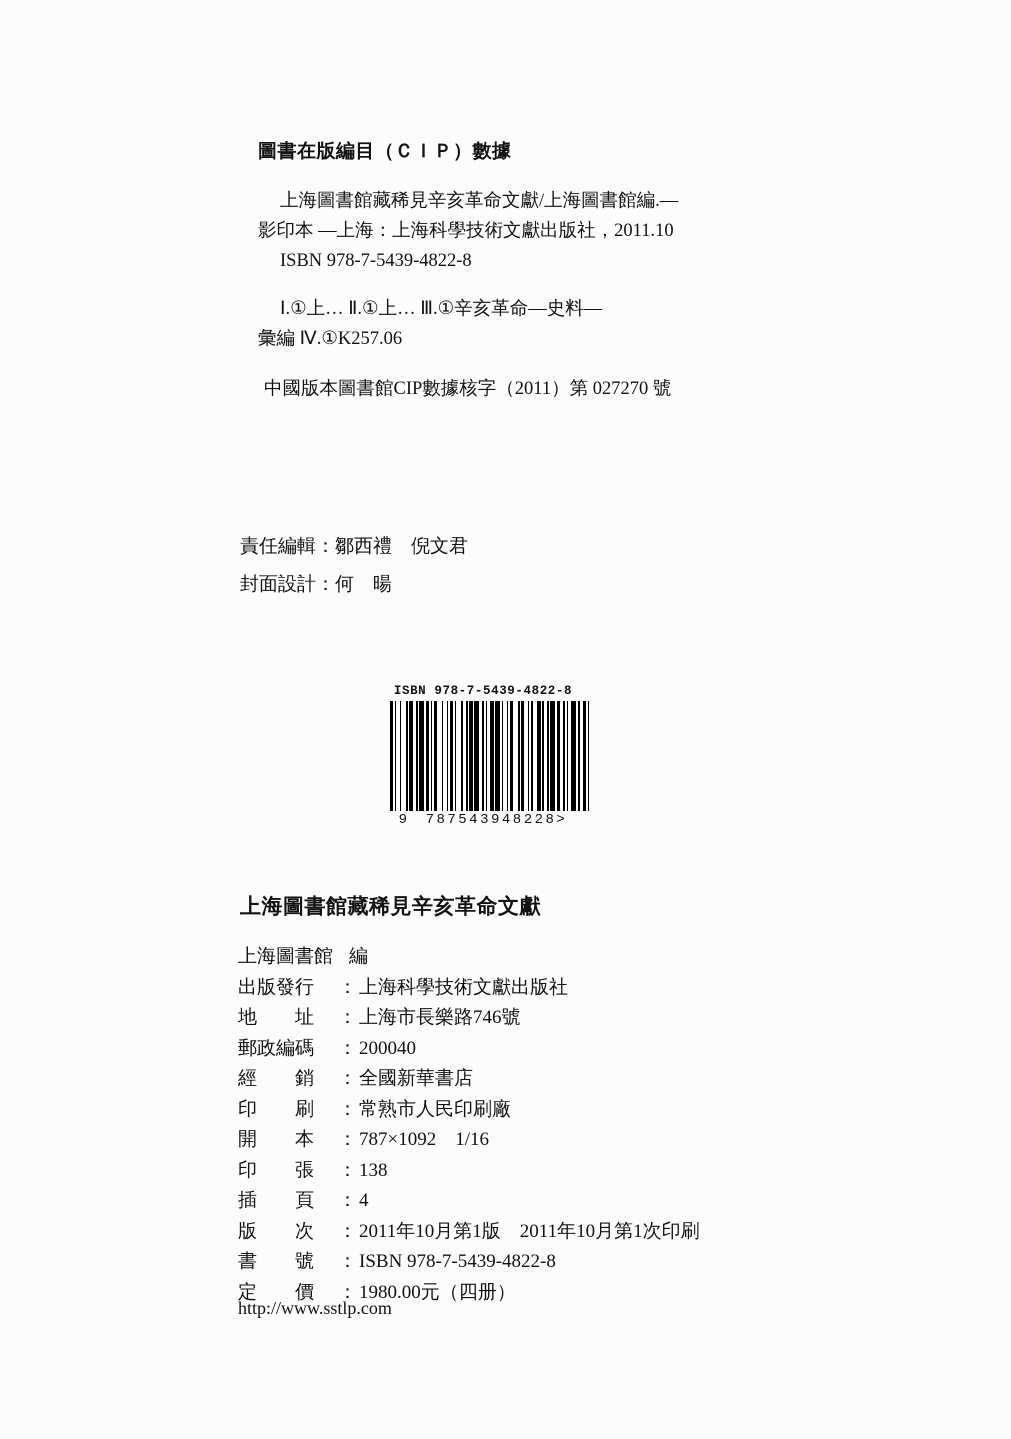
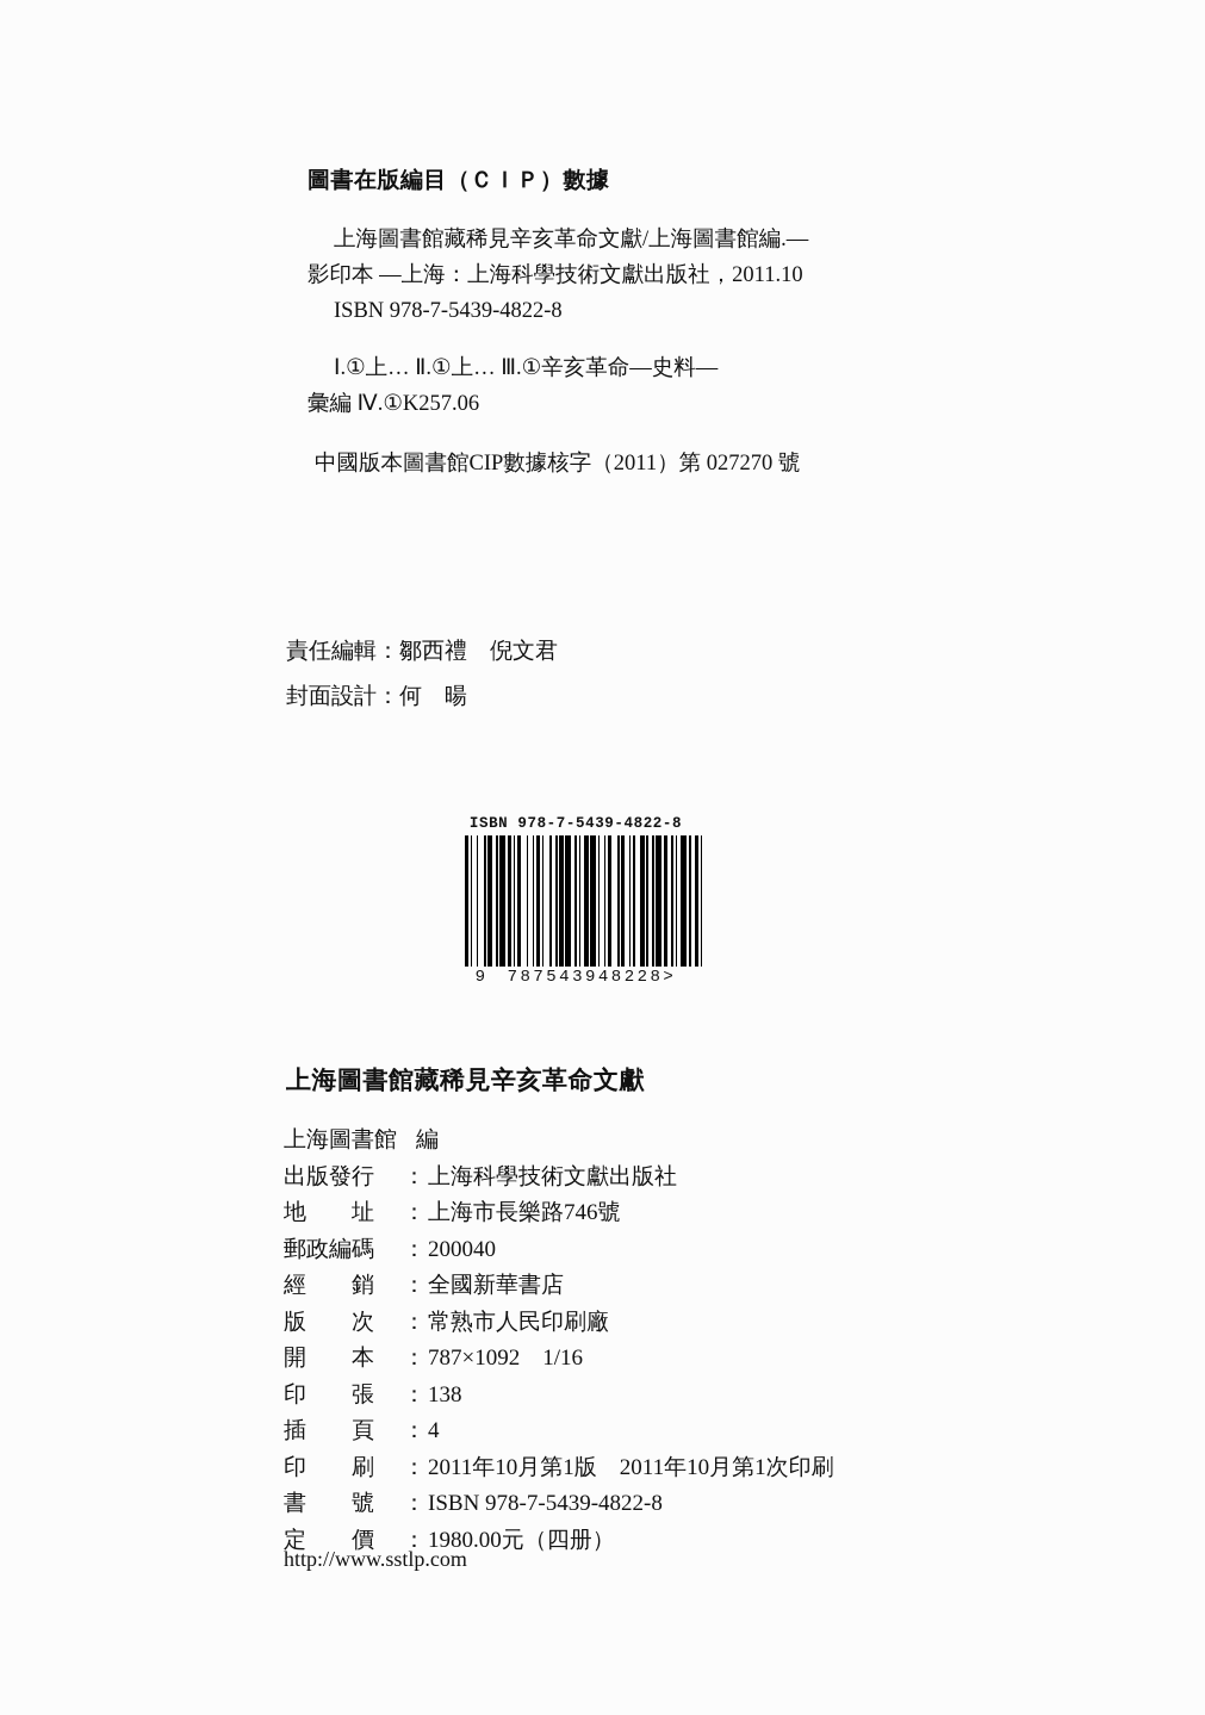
  圖書在版編目（ＣＩＰ）數據
  上海圖書館藏稀見辛亥革命文獻/上海圖書館編.—
  影印本 —上海：上海科學技術文獻出版社，2011.10
  ISBN 978-7-5439-4822-8
  Ⅰ.①上… Ⅱ.①上… Ⅲ.①辛亥革命—史料—
  彙編 Ⅳ.①K257.06
  中國版本圖書館CIP數據核字（2011）第 027270 號
  責任編輯：鄒西禮 倪文君
  封面設計：何 暘
  ISBN 978-7-5439-4822-8
  9 787543948228>
  上海圖書館藏稀見辛亥革命文獻
  上海圖書館 編
  出版發行 ：上海科學技術文獻出版社
  地 址 ：上海市長樂路746號
  郵政編碼 ：200040
  經 銷 ：全國新華書店
- 印 刷 ：常熟市人民印刷廠
+ 版 次 ：常熟市人民印刷廠
  開 本 ：787×1092 1/16
  印 張 ：138
  插 頁 ：4
- 版 次 ：2011年10月第1版 2011年10月第1次印刷
+ 印 刷 ：2011年10月第1版 2011年10月第1次印刷
  書 號 ：ISBN 978-7-5439-4822-8
  定 價 ：1980.00元（四册）
  http://www.sstlp.com
